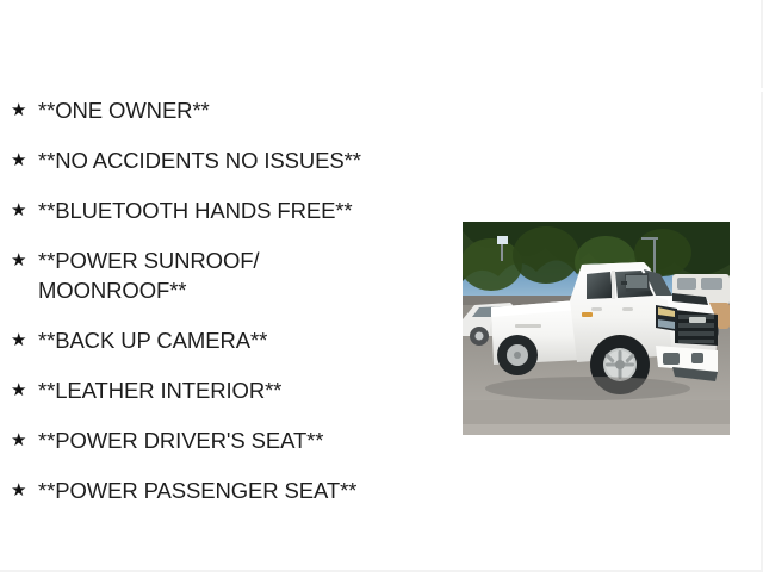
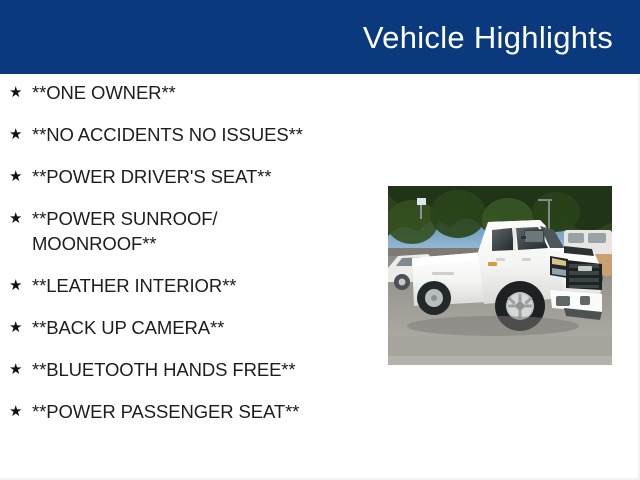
+ Vehicle Highlights
  ★
  **ONE OWNER**
  ★
  **NO ACCIDENTS NO ISSUES**
  ★
- **BLUETOOTH HANDS FREE**
+ **POWER DRIVER'S SEAT**
  ★
  **POWER SUNROOF/
  MOONROOF**
  ★
- **BACK UP CAMERA**
+ **LEATHER INTERIOR**
  ★
- **LEATHER INTERIOR**
+ **BACK UP CAMERA**
  ★
- **POWER DRIVER'S SEAT**
+ **BLUETOOTH HANDS FREE**
  ★
  **POWER PASSENGER SEAT**
